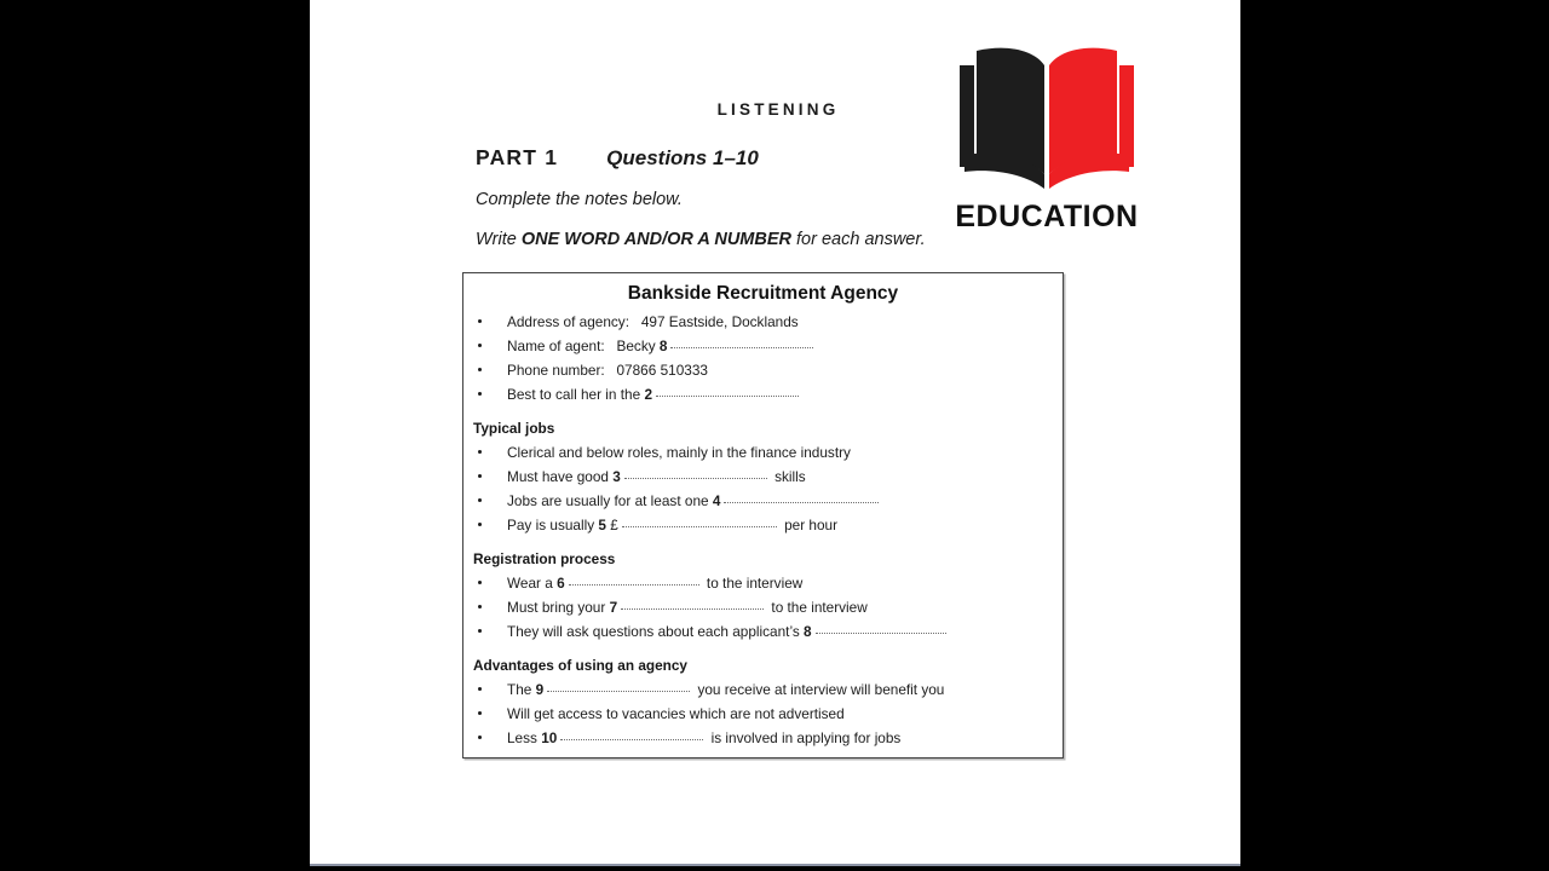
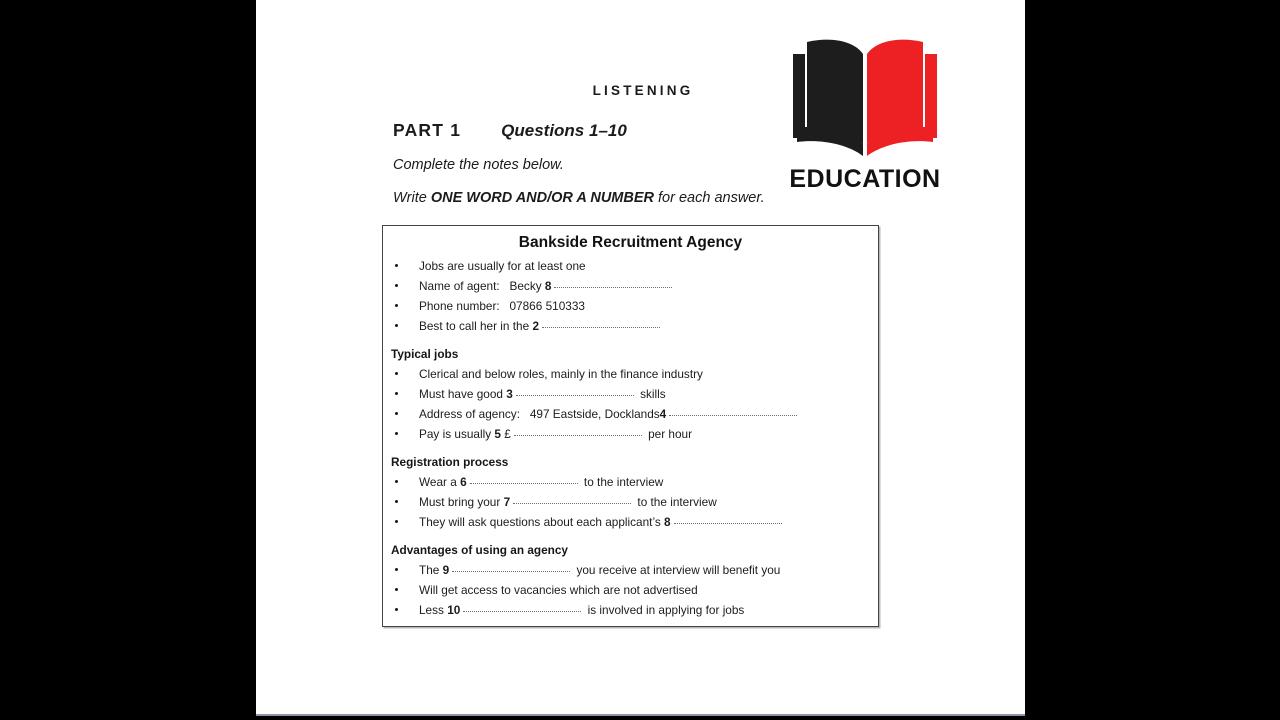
  EDUCATION
  LISTENING
  PART 1 Questions 1–10
  Complete the notes below.
  Write ONE WORD AND/OR A NUMBER for each answer.
  Bankside Recruitment Agency
- Address of agency: 497 Eastside, Docklands
+ Jobs are usually for at least one
  Name of agent: Becky 8
  Phone number: 07866 510333
  Best to call her in the 2
  Typical jobs
  Clerical and below roles, mainly in the finance industry
  Must have good 3 skills
- Jobs are usually for at least one 4
+ Address of agency: 497 Eastside, Docklands4
  Pay is usually 5 £ per hour
  Registration process
  Wear a 6 to the interview
  Must bring your 7 to the interview
  They will ask questions about each applicant’s 8
  Advantages of using an agency
  The 9 you receive at interview will benefit you
  Will get access to vacancies which are not advertised
  Less 10 is involved in applying for jobs
